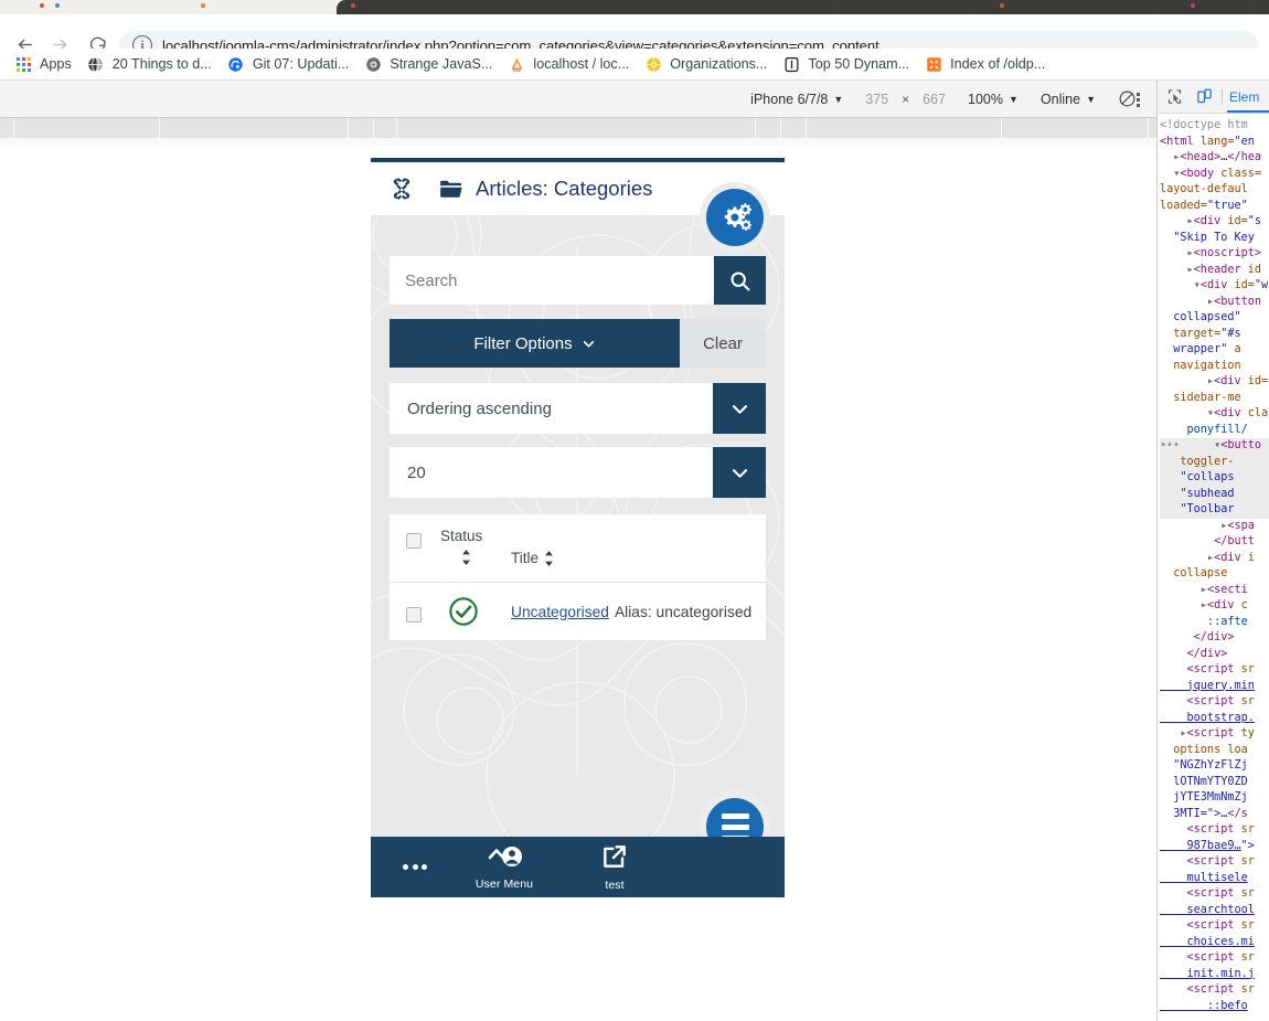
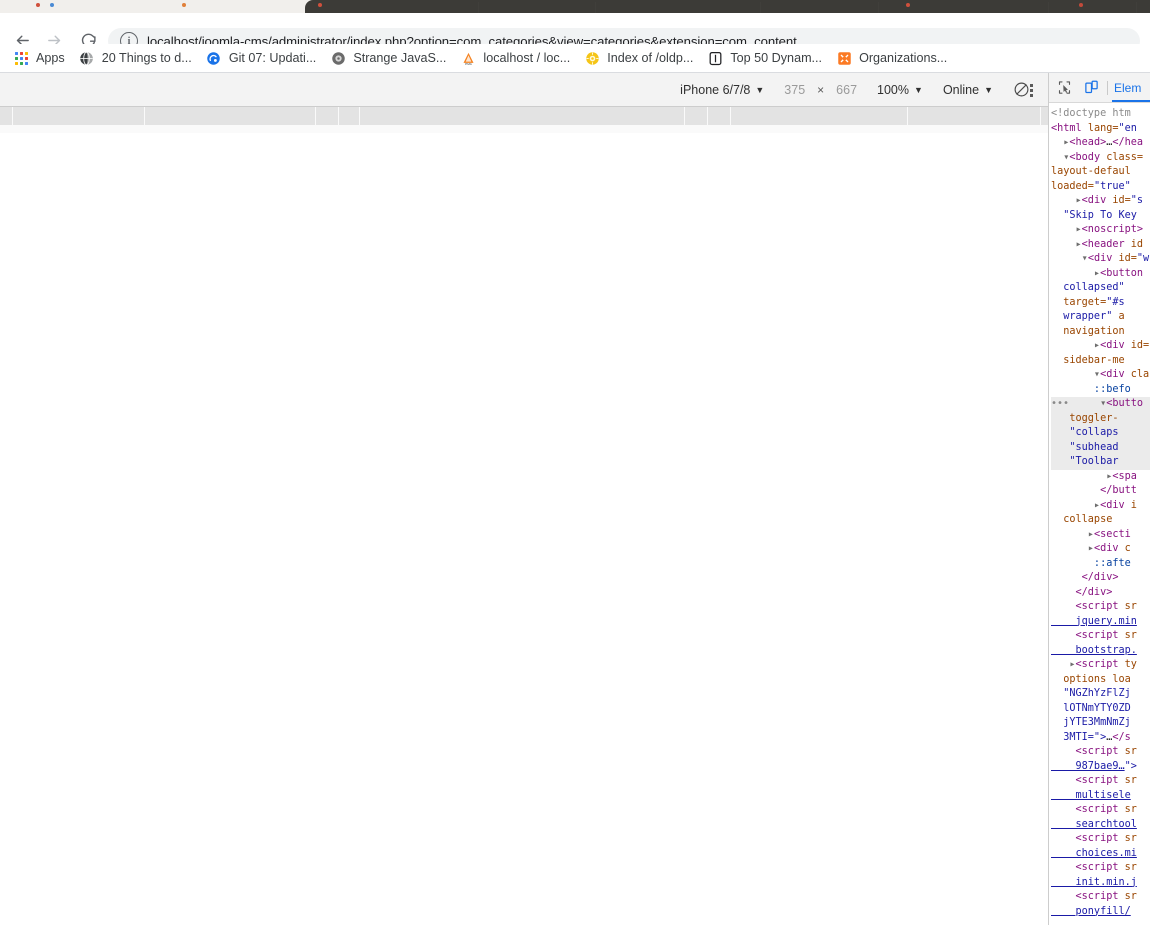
  i
  localhost/joomla-cms/administrator/index.php?option=com_categories&view=categories&extension=com_content
  Apps
  20 Things to d...
  Git 07: Updati...
  Strange JavaS...
  localhost / loc...
- Organizations...
+ Index of /oldp...
  Top 50 Dynam...
- Index of /oldp...
+ Organizations...
  iPhone 6/7/8
  ▼
  375
  ×
  667
  100%
  ▼
  Online
  ▼
- Articles: Categories
- Search
- Filter Options
- Clear
- Ordering ascending
- 20
- Status
- Title
- Uncategorised
- Alias: uncategorised
- User Menu
- test
  Elem
  <!doctype htm
  <html lang="en
  ▸<head>…</hea
  ▾<body class=
  layout-defaul
  loaded="true"
  ▸<div id="s
  "Skip To Key
  ▸<noscript>
  ▸<header id
  ▾<div id="w
  ▸<button
  collapsed"
  target="#s
  wrapper" a
  navigation
  ▸<div id=
  sidebar-me
  ▾<div cla
- ponyfill/
+ ::befo
  ▾<butto
  •••
  toggler-
  "collaps
  "subhead
  "Toolbar
  ▸<spa
  </butt
  ▸<div i
  collapse
  ▸<secti
  ▸<div c
  ::afte
  </div>
  </div>
  <script sr
  jquery.min
  <script sr
  bootstrap.
  ▸<script ty
  options loa
  "NGZhYzFlZj
  lOTNmYTY0ZD
  jYTE3MmNmZj
  3MTI=">…</s
  <script sr
  987bae9…">
  <script sr
  multisele
  <script sr
  searchtool
  <script sr
  choices.mi
  <script sr
  init.min.j
  <script sr
- ::befo
+ ponyfill/
